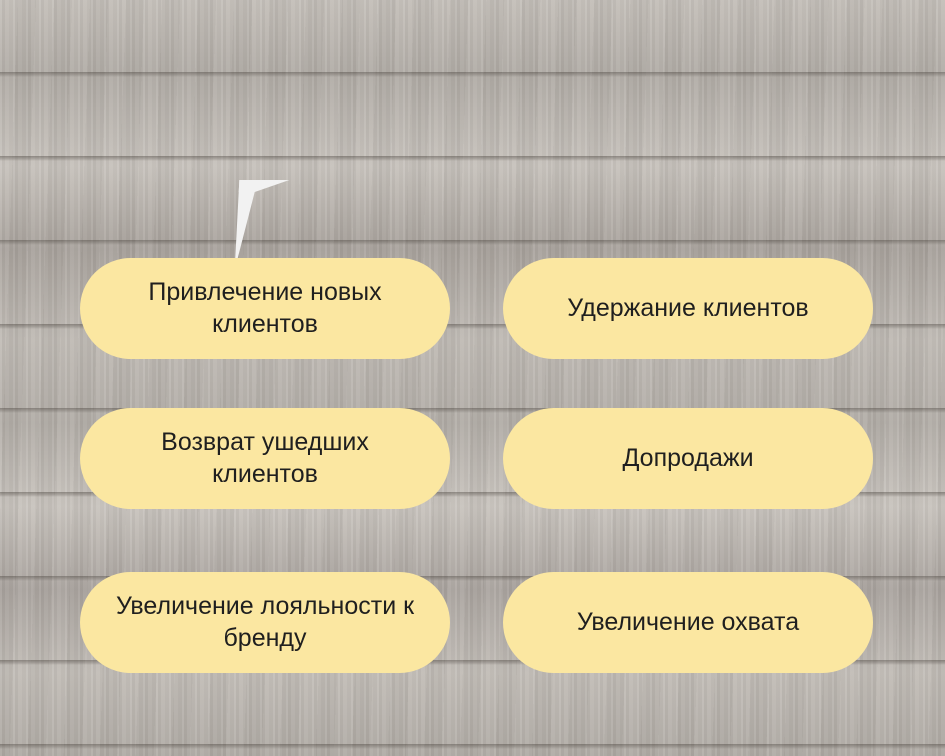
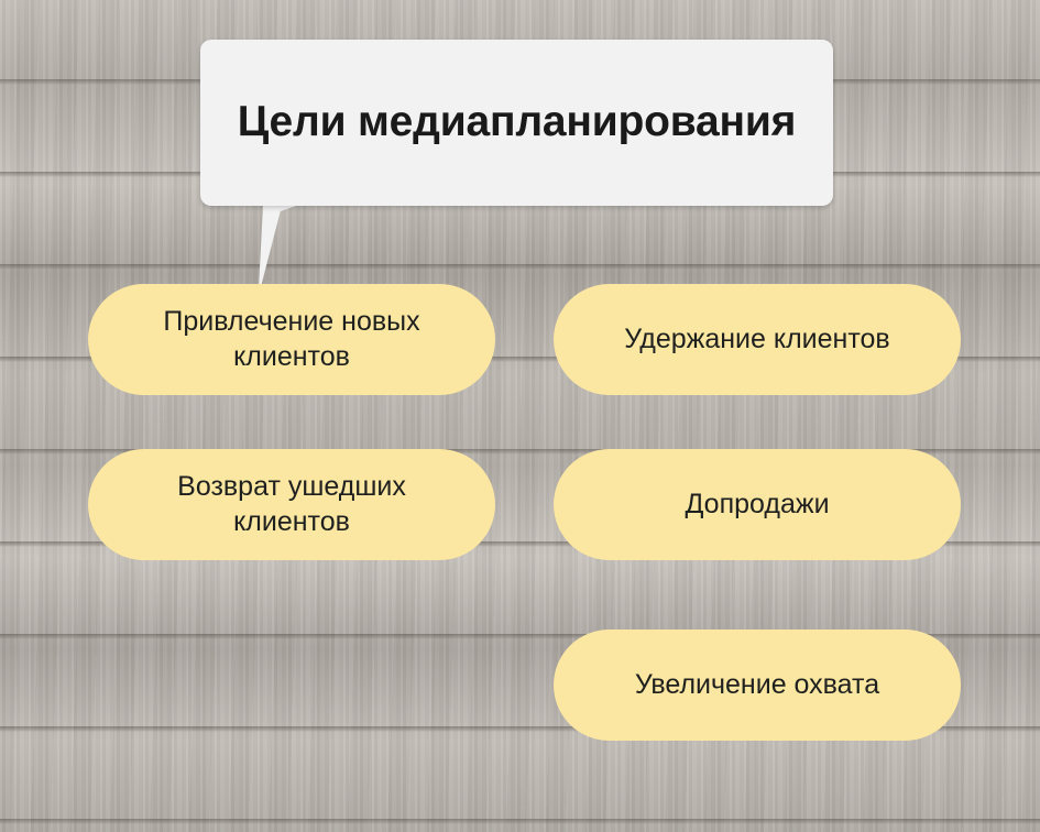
+ Цели медиапланирования
  Привлечение новых клиентов
  Удержание клиентов
  Возврат ушедших клиентов
  Допродажи
- Увеличение лояльности к бренду
  Увеличение охвата
